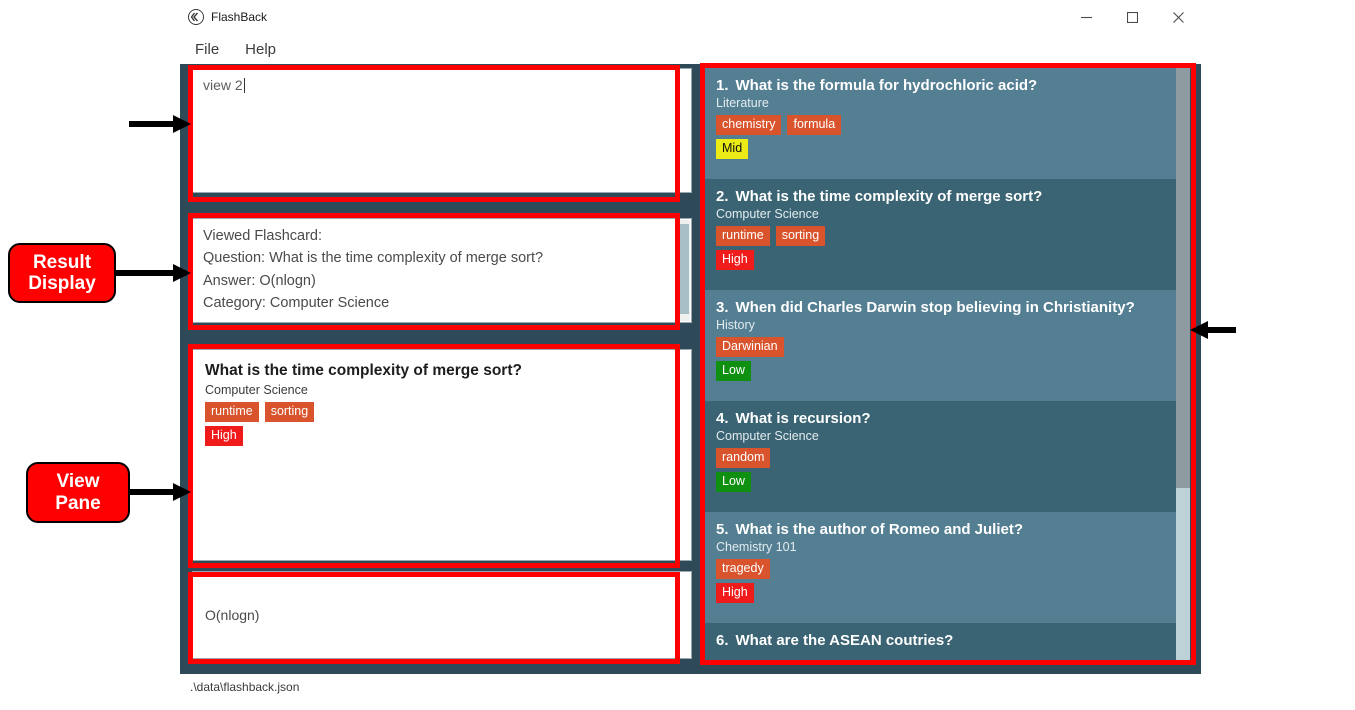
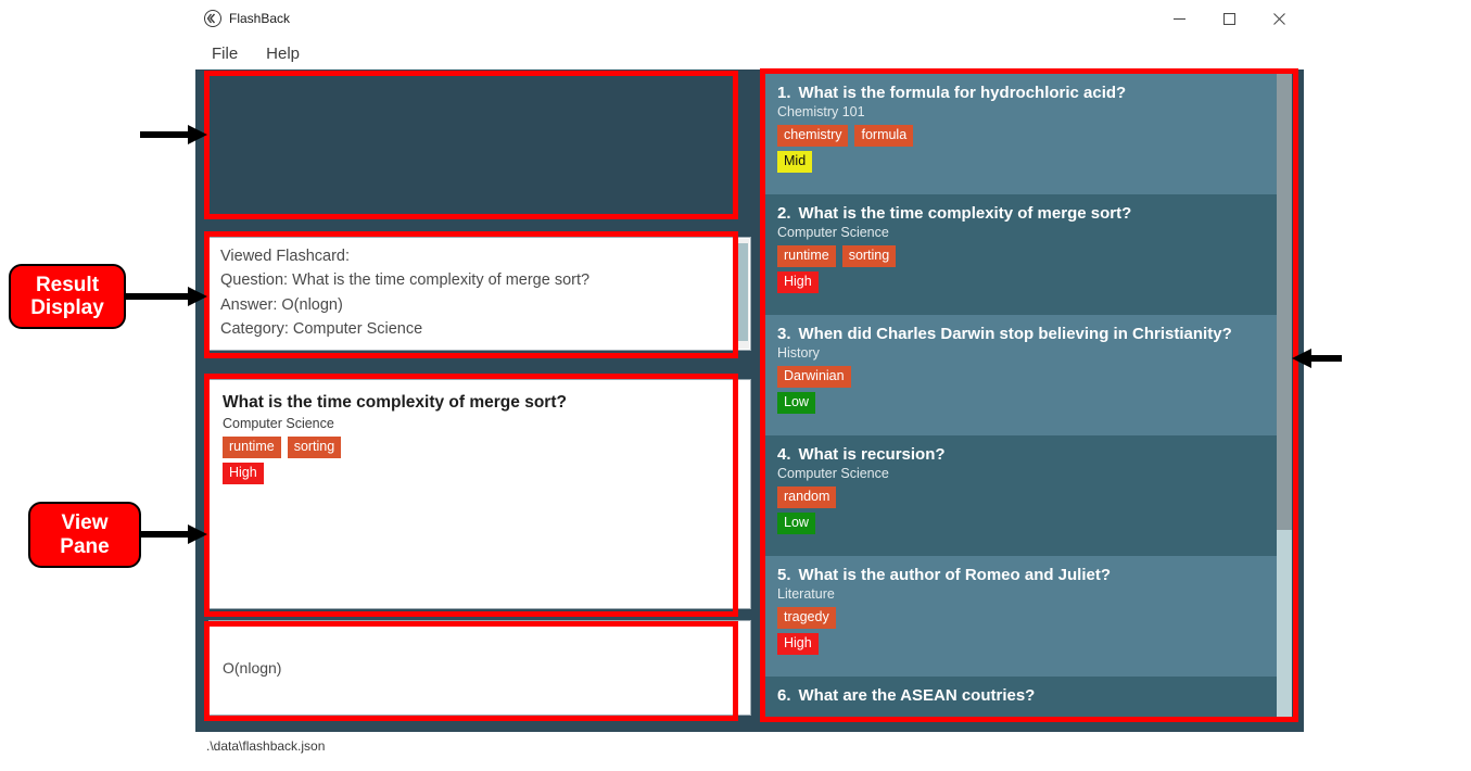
  FlashBack
  File
  Help
- view 2
  Viewed Flashcard:
  Question: What is the time complexity of merge sort?
  Answer: O(nlogn)
  Category: Computer Science
  What is the time complexity of merge sort?
  Computer Science
  runtime
  sorting
  High
  O(nlogn)
  1. What is the formula for hydrochloric acid?
- Literature
+ Chemistry 101
  chemistry
  formula
  Mid
  2. What is the time complexity of merge sort?
  Computer Science
  runtime
  sorting
  High
  3. When did Charles Darwin stop believing in Christianity?
  History
  Darwinian
  Low
  4. What is recursion?
  Computer Science
  random
  Low
  5. What is the author of Romeo and Juliet?
- Chemistry 101
+ Literature
  tragedy
  High
  6. What are the ASEAN coutries?
  .\data\flashback.json
  Result Display
  View Pane
